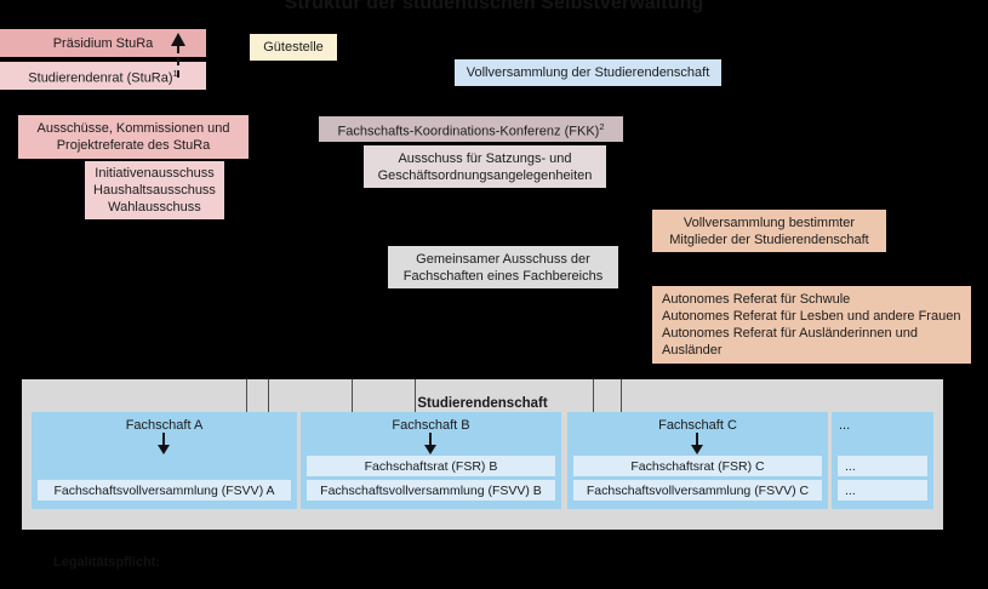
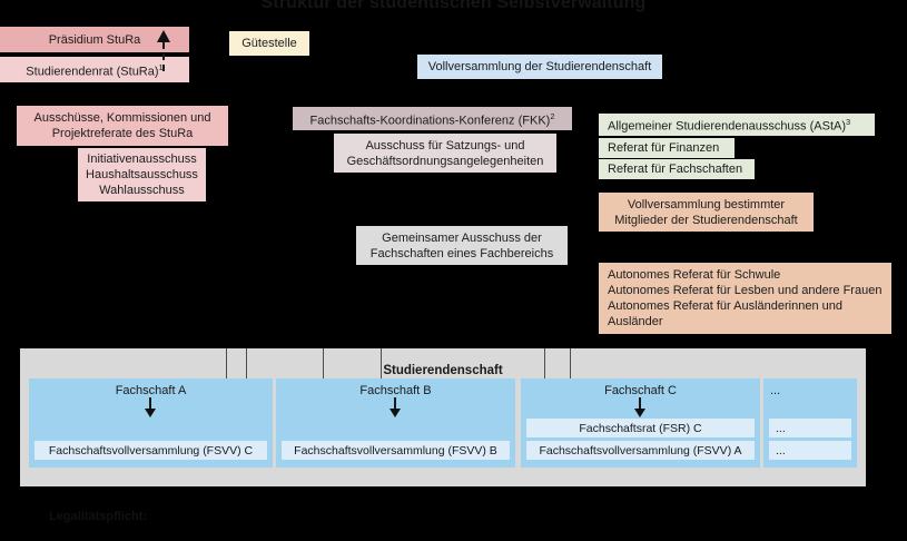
  Präsidium StuRa
  Studierendenrat (StuRa)1
  Ausschüsse, Kommissionen und
  Projektreferate des StuRa
  Initiativenausschuss
  Haushaltsausschuss
  Wahlausschuss
  Gütestelle
  Vollversammlung der Studierendenschaft
  Fachschafts-Koordinations-Konferenz (FKK)2
  Ausschuss für Satzungs- und
  Geschäftsordnungsangelegenheiten
  Gemeinsamer Ausschuss der
  Fachschaften eines Fachbereichs
+ Allgemeiner Studierendenausschuss (AStA)3
+ Referat für Finanzen
+ Referat für Fachschaften
  Vollversammlung bestimmter
  Mitglieder der Studierendenschaft
  Autonomes Referat für Schwule
  Autonomes Referat für Lesben und andere Frauen
  Autonomes Referat für Ausländerinnen und
  Ausländer
  Studierendenschaft
  Fachschaft A
- Fachschaftsvollversammlung (FSVV) A
+ Fachschaftsvollversammlung (FSVV) C
  Fachschaft B
- Fachschaftsrat (FSR) B
  Fachschaftsvollversammlung (FSVV) B
  Fachschaft C
  Fachschaftsrat (FSR) C
- Fachschaftsvollversammlung (FSVV) C
+ Fachschaftsvollversammlung (FSVV) A
  ...
  ...
  ...
